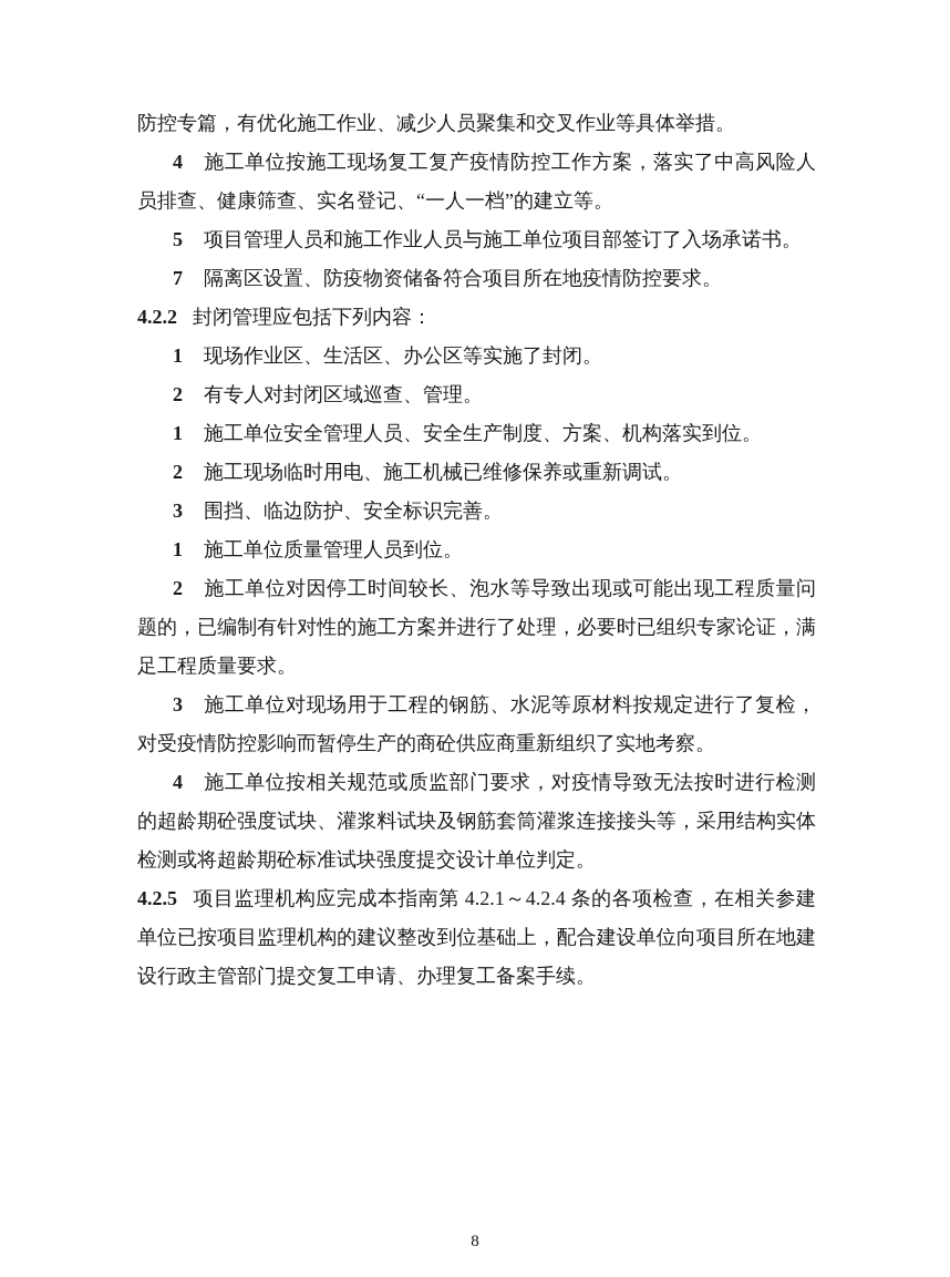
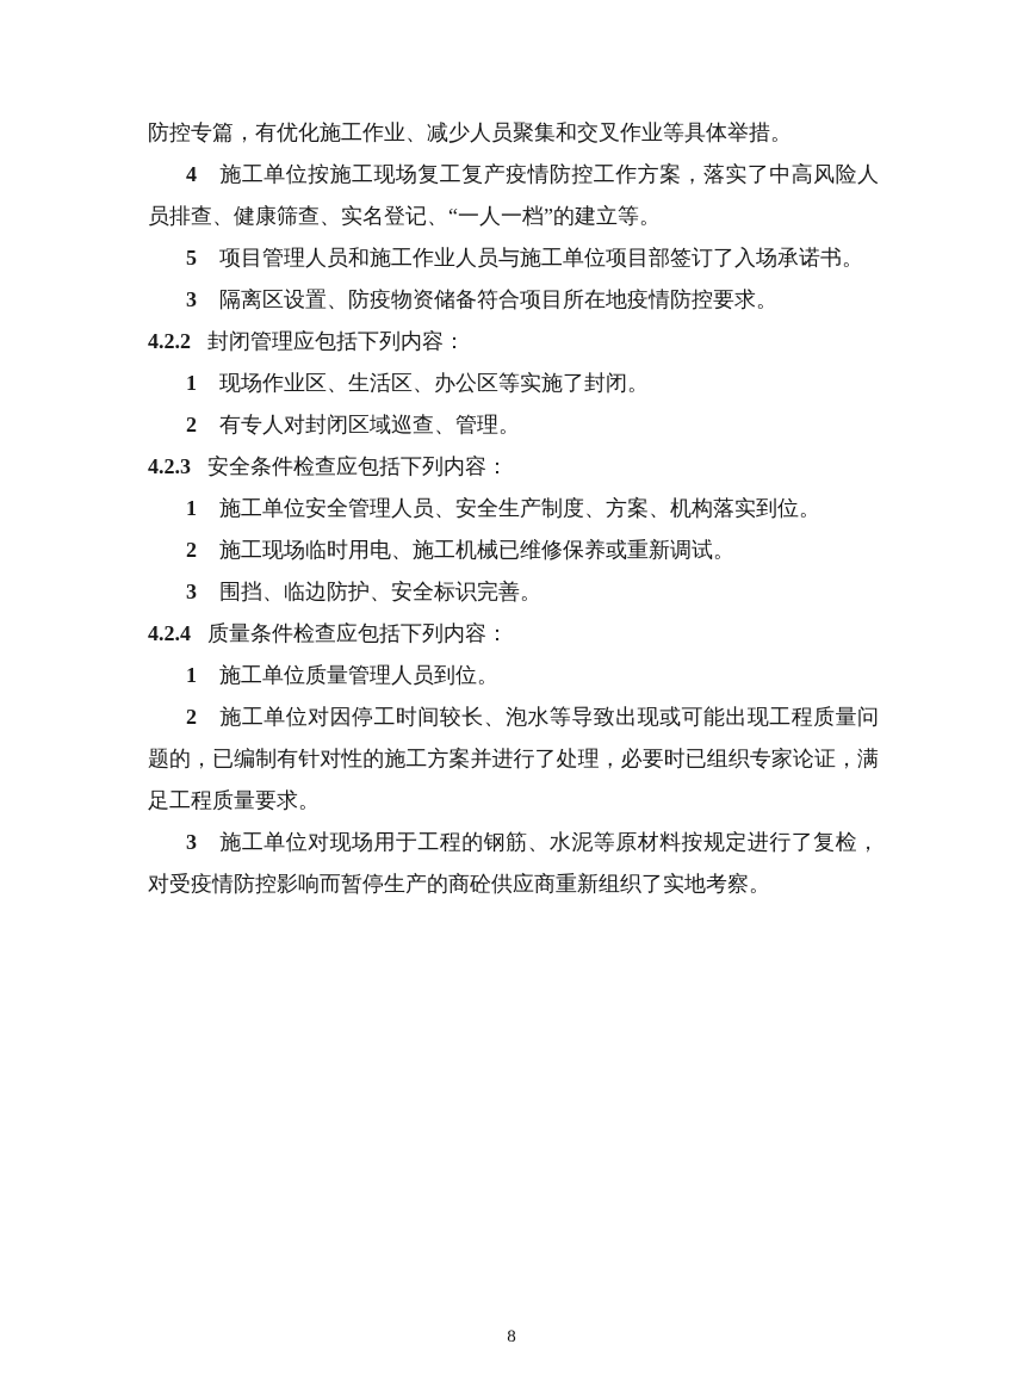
  防控专篇，有优化施工作业、减少人员聚集和交叉作业等具体举措。
  4 施工单位按施工现场复工复产疫情防控工作方案，落实了中高风险人员排查、健康筛查、实名登记、“一人一档”的建立等。
  5 项目管理人员和施工作业人员与施工单位项目部签订了入场承诺书。
- 7 隔离区设置、防疫物资储备符合项目所在地疫情防控要求。
+ 3 隔离区设置、防疫物资储备符合项目所在地疫情防控要求。
  4.2.2 封闭管理应包括下列内容：
  1 现场作业区、生活区、办公区等实施了封闭。
  2 有专人对封闭区域巡查、管理。
+ 4.2.3 安全条件检查应包括下列内容：
  1 施工单位安全管理人员、安全生产制度、方案、机构落实到位。
  2 施工现场临时用电、施工机械已维修保养或重新调试。
  3 围挡、临边防护、安全标识完善。
+ 4.2.4 质量条件检查应包括下列内容：
  1 施工单位质量管理人员到位。
  2 施工单位对因停工时间较长、泡水等导致出现或可能出现工程质量问题的，已编制有针对性的施工方案并进行了处理，必要时已组织专家论证，满足工程质量要求。
  3 施工单位对现场用于工程的钢筋、水泥等原材料按规定进行了复检，对受疫情防控影响而暂停生产的商砼供应商重新组织了实地考察。
- 4 施工单位按相关规范或质监部门要求，对疫情导致无法按时进行检测的超龄期砼强度试块、灌浆料试块及钢筋套筒灌浆连接接头等，采用结构实体检测或将超龄期砼标准试块强度提交设计单位判定。
- 4.2.5 项目监理机构应完成本指南第 4.2.1～4.2.4 条的各项检查，在相关参建单位已按项目监理机构的建议整改到位基础上，配合建设单位向项目所在地建设行政主管部门提交复工申请、办理复工备案手续。
  8
